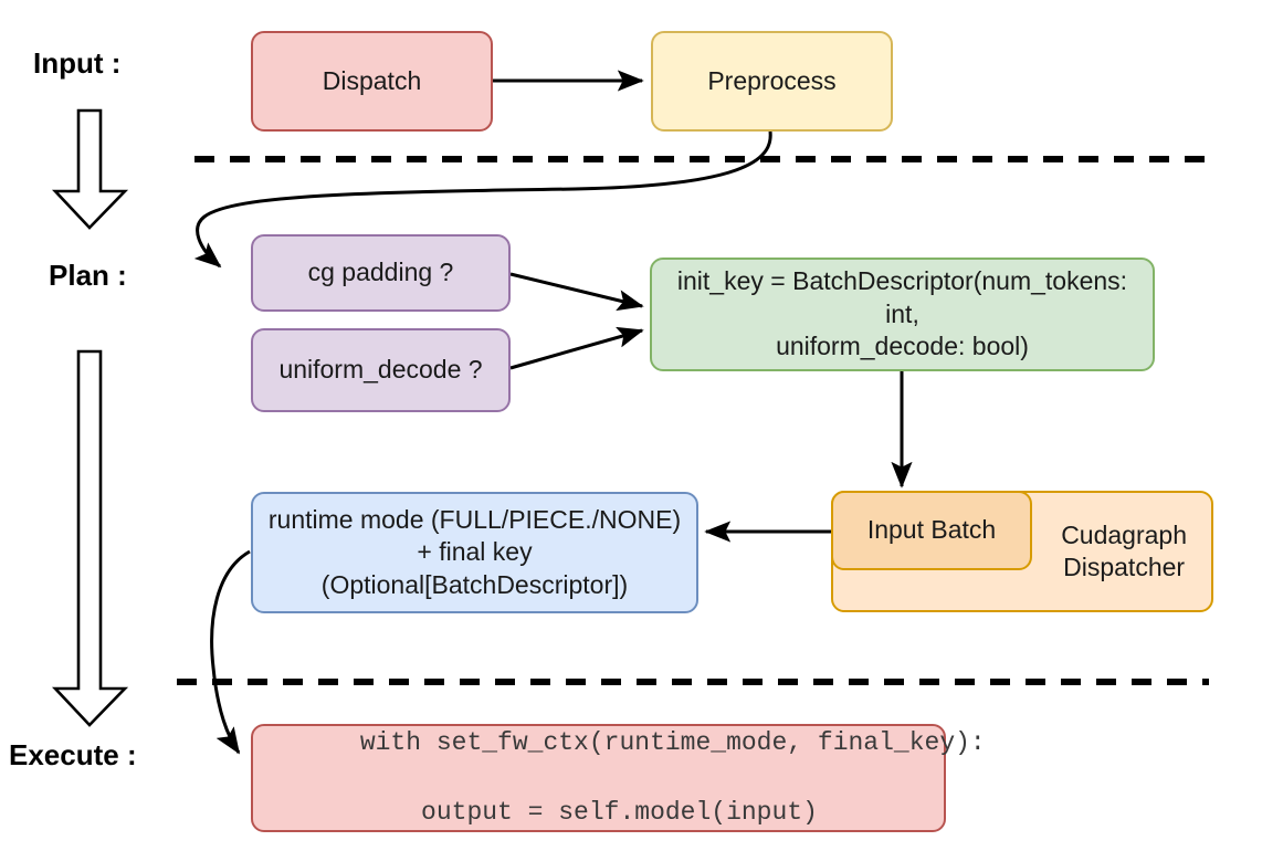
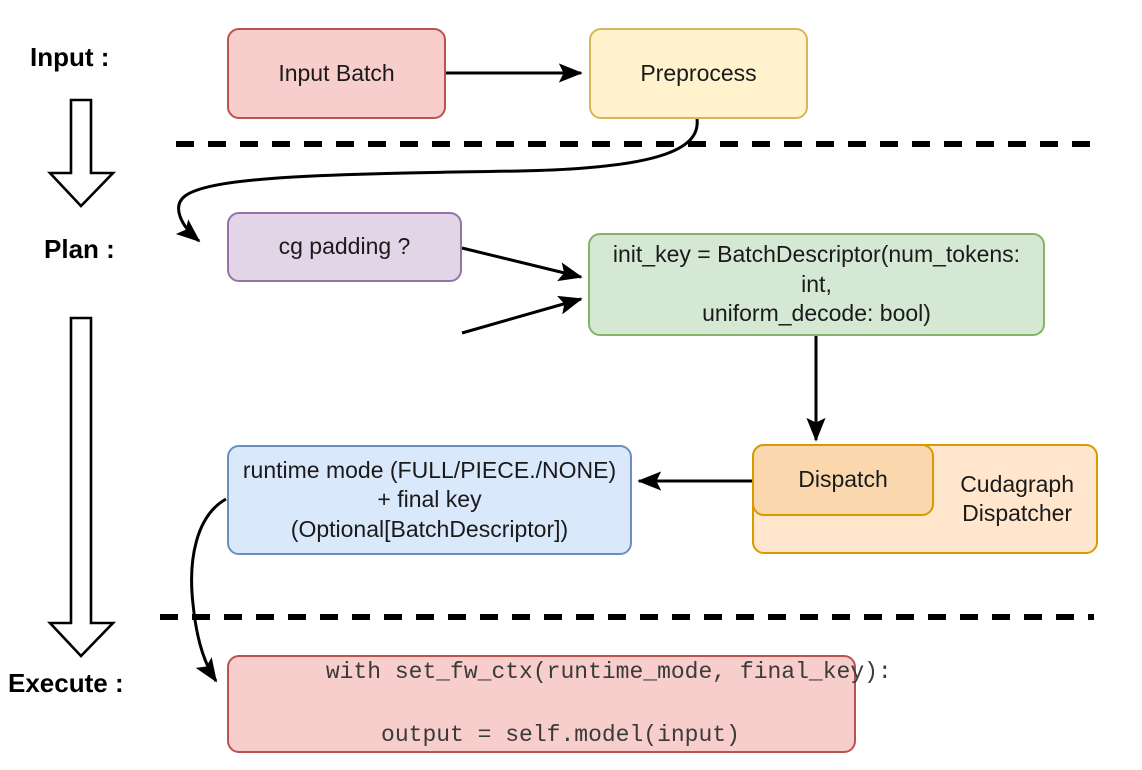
  Input :
  Plan :
  Execute :
- Dispatch
+ Input Batch
  Preprocess
  cg padding ?
- uniform_decode ?
  init_key = BatchDescriptor(num_tokens: int,
  uniform_decode: bool)
  runtime mode (FULL/PIECE./NONE)
  + final key (Optional[BatchDescriptor])
  Cudagraph
  Dispatcher
- Input Batch
+ Dispatch
  with set_fw_ctx(runtime_mode, final_key):
  output = self.model(input)
